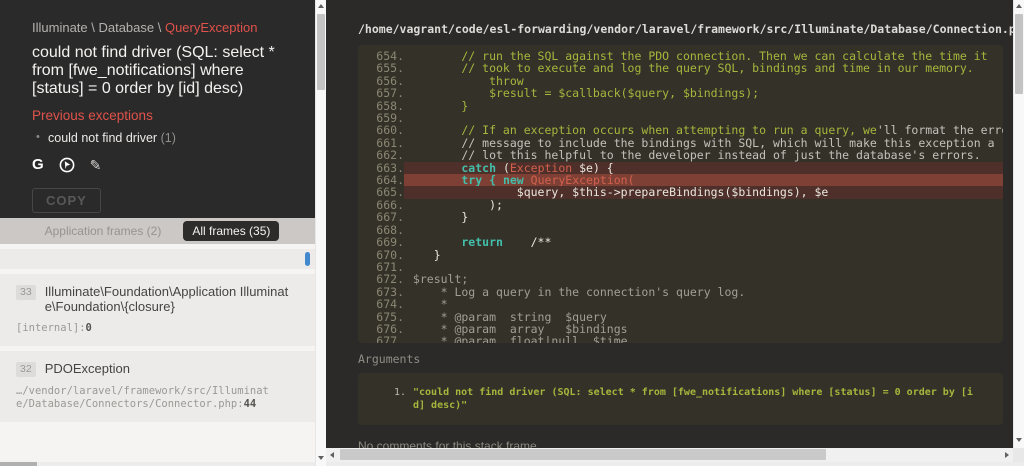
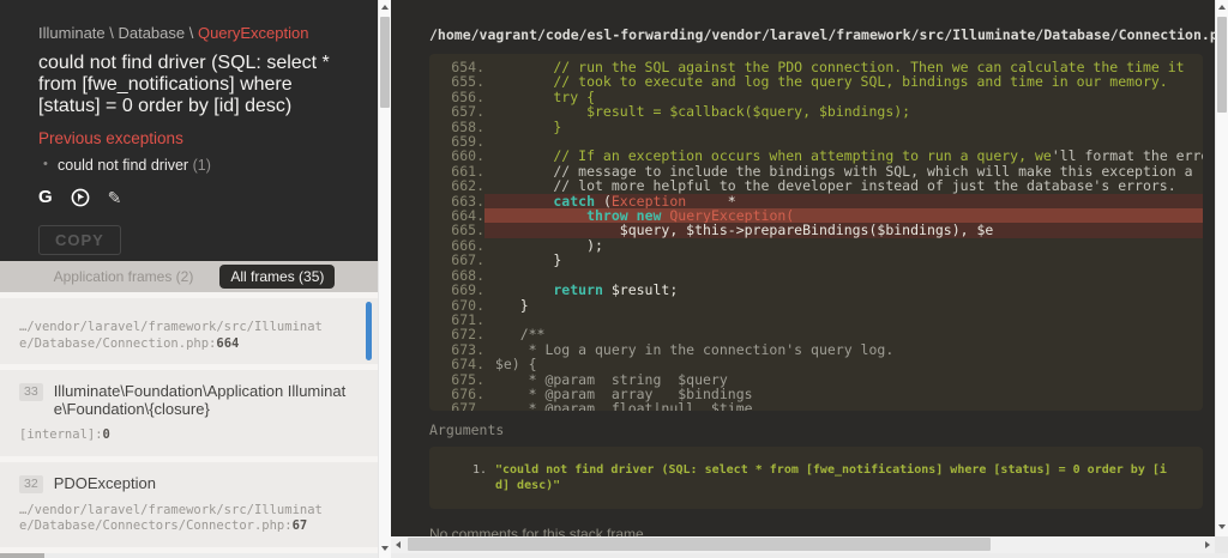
  Illuminate \ Database \ QueryException
  could not find driver (SQL: select * from [fwe_notifications] where [status] = 0 order by [id] desc)
  Previous exceptions
  could not find driver (1)
  G
  ✎
  COPY
  Application frames (2)
  All frames (35)
+ …/vendor/laravel/framework/src/Illuminate/Database/Connection.php:664
  33
  Illuminate\Foundation\Application Illuminate\Foundation\{closure}
  [internal]:0
  32
  PDOException
- …/vendor/laravel/framework/src/Illuminate/Database/Connectors/Connector.php:44
+ …/vendor/laravel/framework/src/Illuminate/Database/Connectors/Connector.php:67
  /home/vagrant/code/esl-forwarding/vendor/laravel/framework/src/Illuminate/Database/Connection.
  654.
  // run the SQL against the PDO connection. Then we can calculate the time it
  655.
  // took to execute and log the query SQL, bindings and time in our memory.
  656.
- throw
+ try {
  657.
  $result = $callback($query, $bindings);
  658.
  }
  659.
  660.
  // If an exception occurs when attempting to run a query, we'll format the err
  661.
  // message to include the bindings with SQL, which will make this exception a
  662.
- // lot this helpful to the developer instead of just the database's errors.
+ // lot more helpful to the developer instead of just the database's errors.
  663.
- catch (Exception $e) {
+ catch (Exception *
  664.
- try { new QueryException(
+ throw new QueryException(
  665.
  $query, $this->prepareBindings($bindings), $e
  666.
  );
  667.
  }
  668.
  669.
- return /**
+ return $result;
  670.
  }
  671.
  672.
- $result;
+ /**
  673.
  * Log a query in the connection's query log.
  674.
- *
+ $e) {
  675.
  * @param string $query
  676.
  * @param array $bindings
  677.
  * @param float|null $time
  Arguments
  1.
  "could not find driver (SQL: select * from [fwe_notifications] where [status] = 0 order by [id] desc)"
  No comments for this stack frame.
